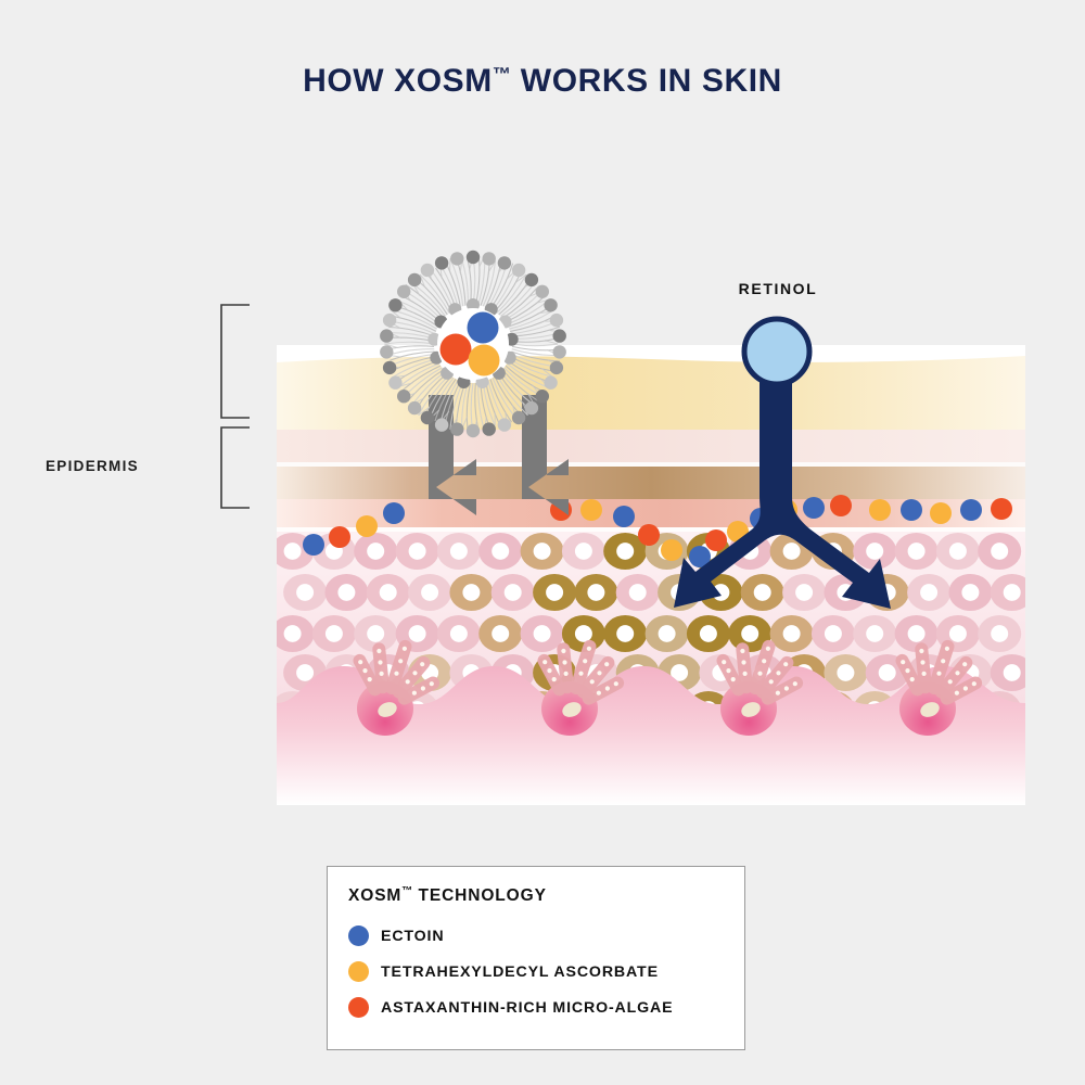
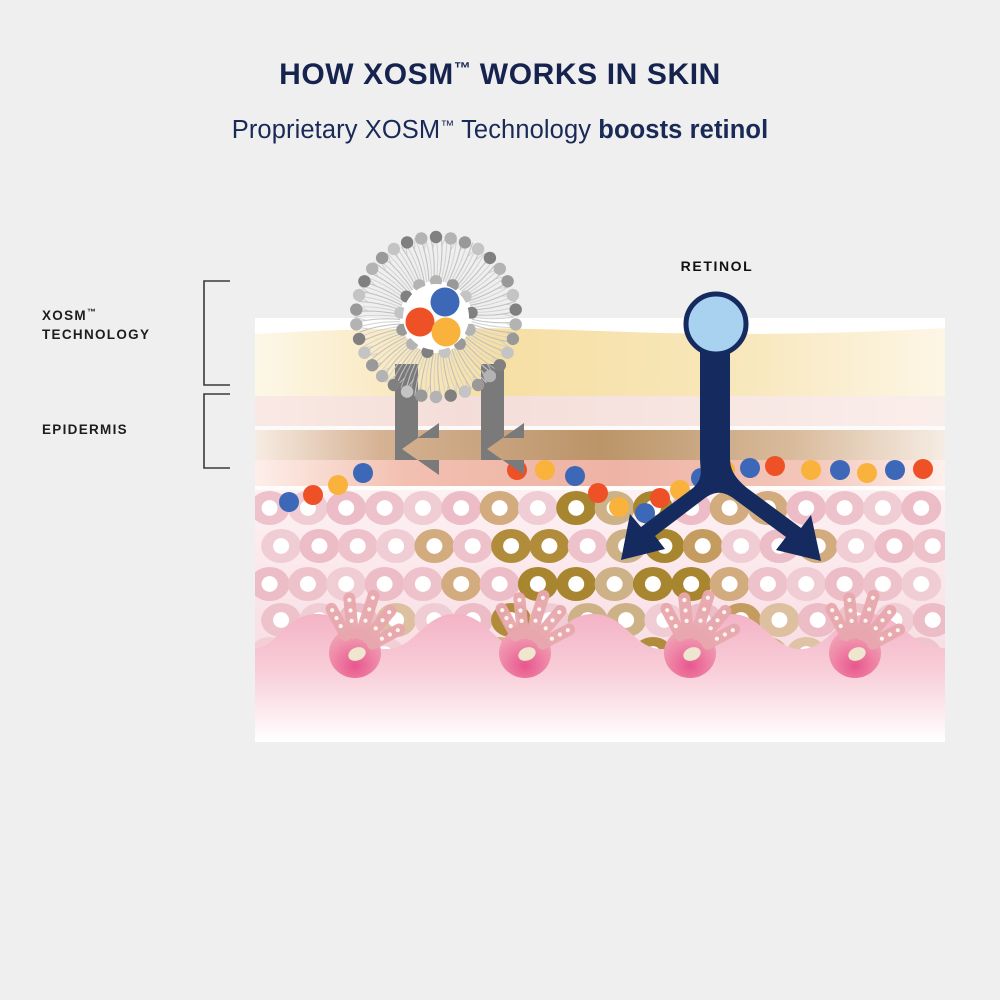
  HOW XOSM™ WORKS IN SKIN
+ Proprietary XOSM™ Technology boosts retinol
+ XOSM™
+ TECHNOLOGY
  EPIDERMIS
  RETINOL
- XOSM™ TECHNOLOGY
- ECTOIN
- TETRAHEXYLDECYL ASCORBATE
- ASTAXANTHIN-RICH MICRO-ALGAE
